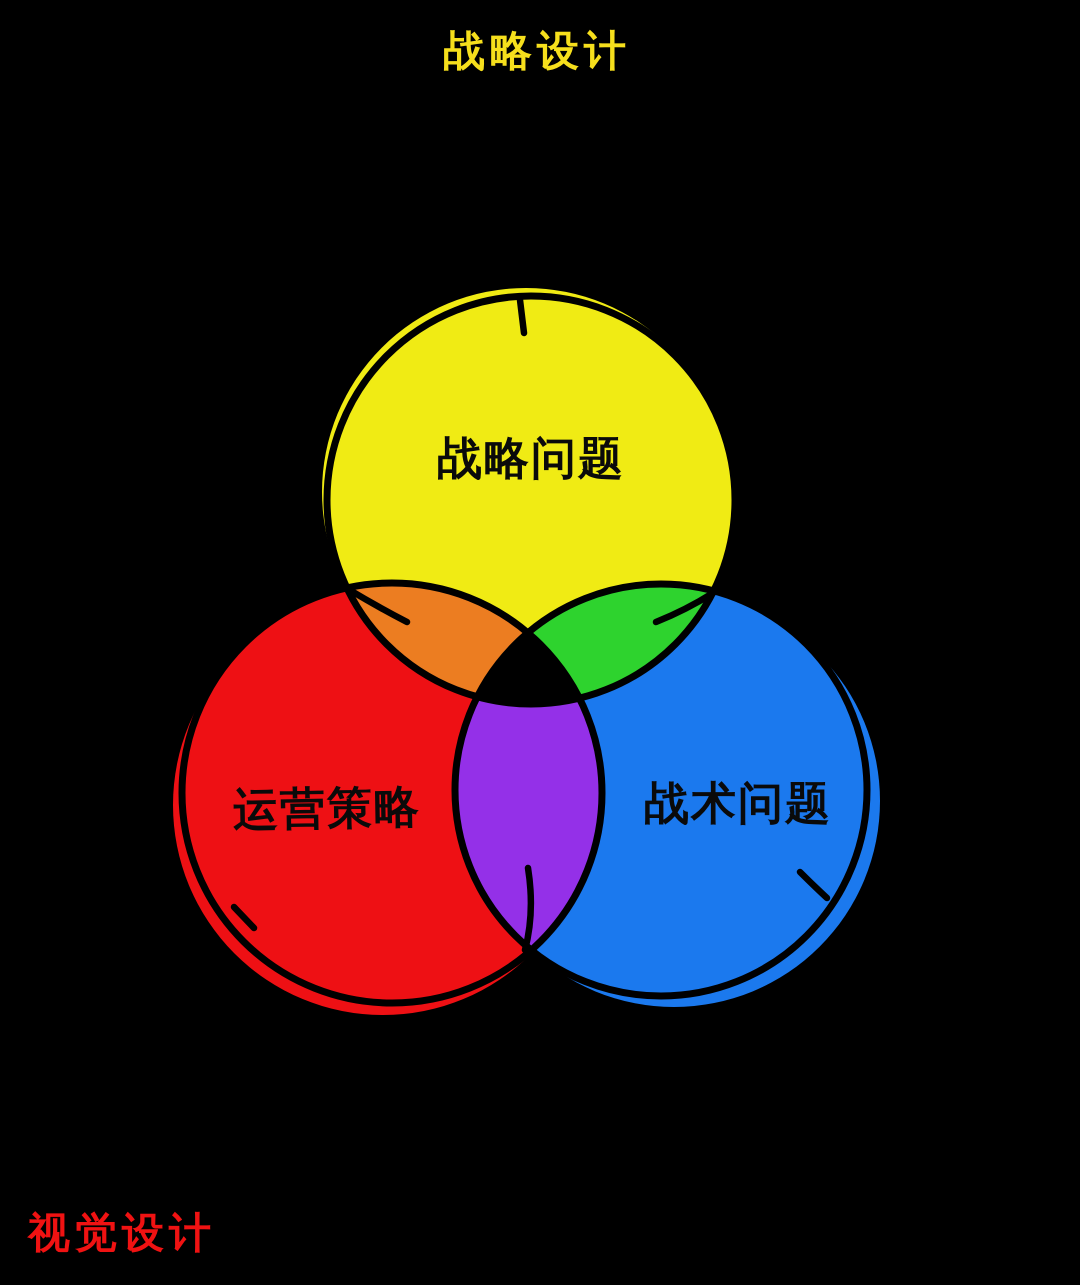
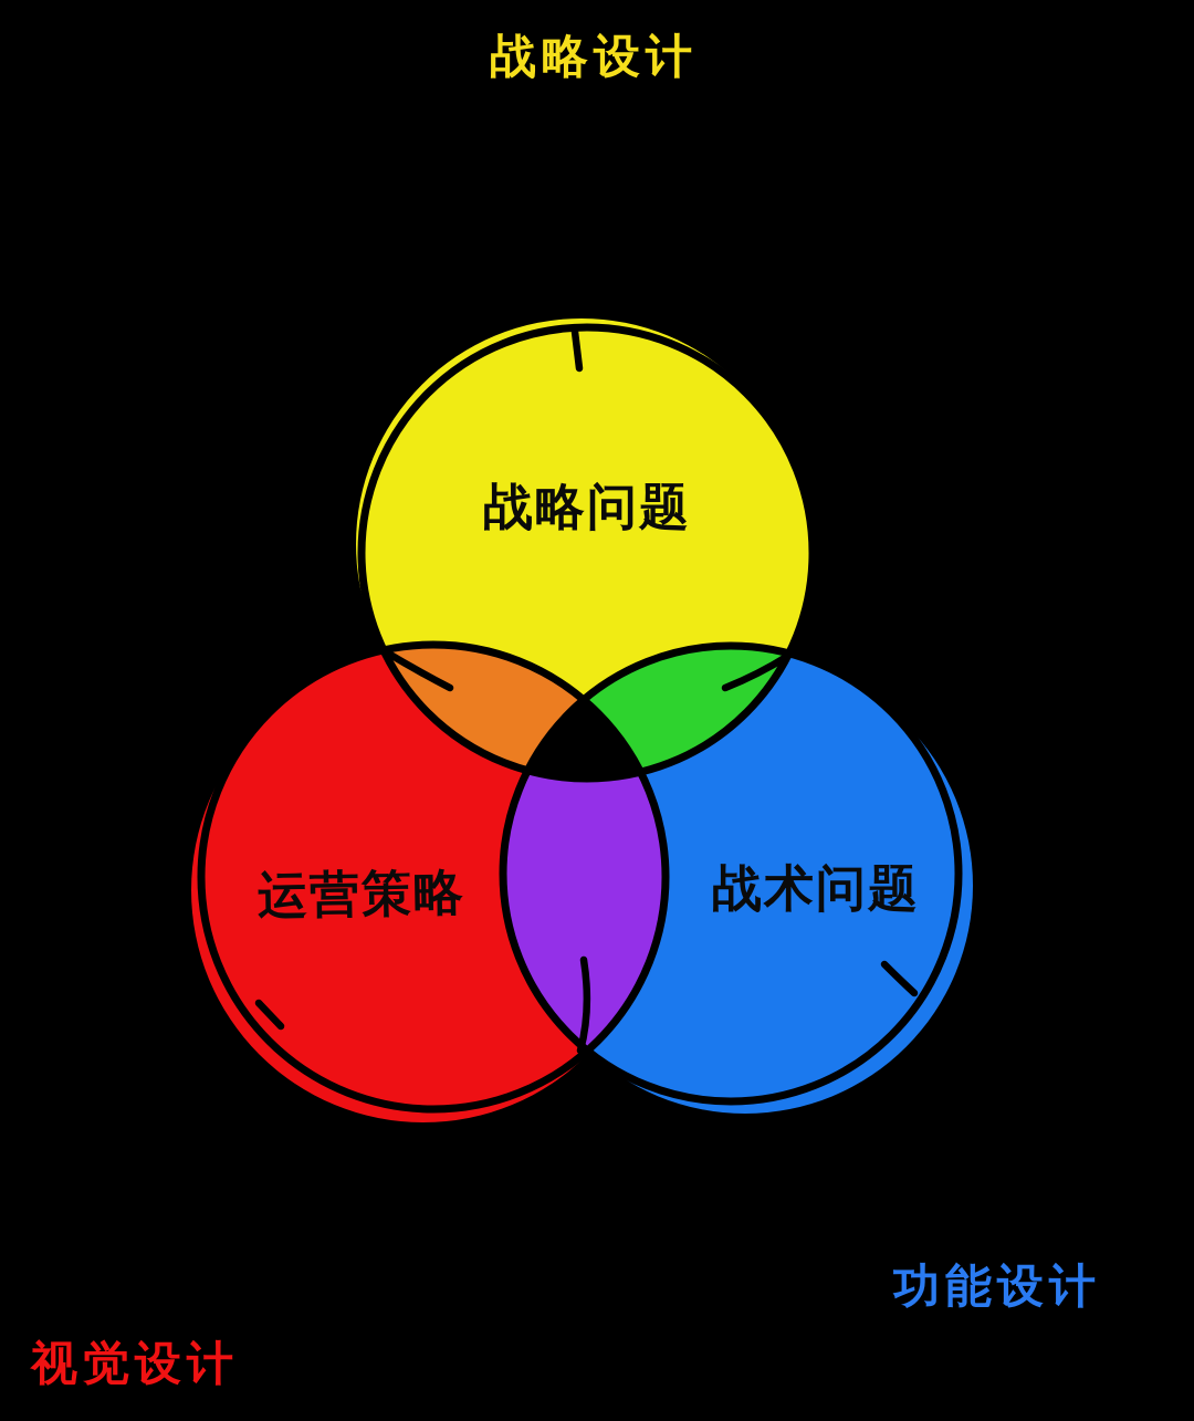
  战略设计
  战略问题
  运营策略
  战术问题
+ 功能设计
  视觉设计
